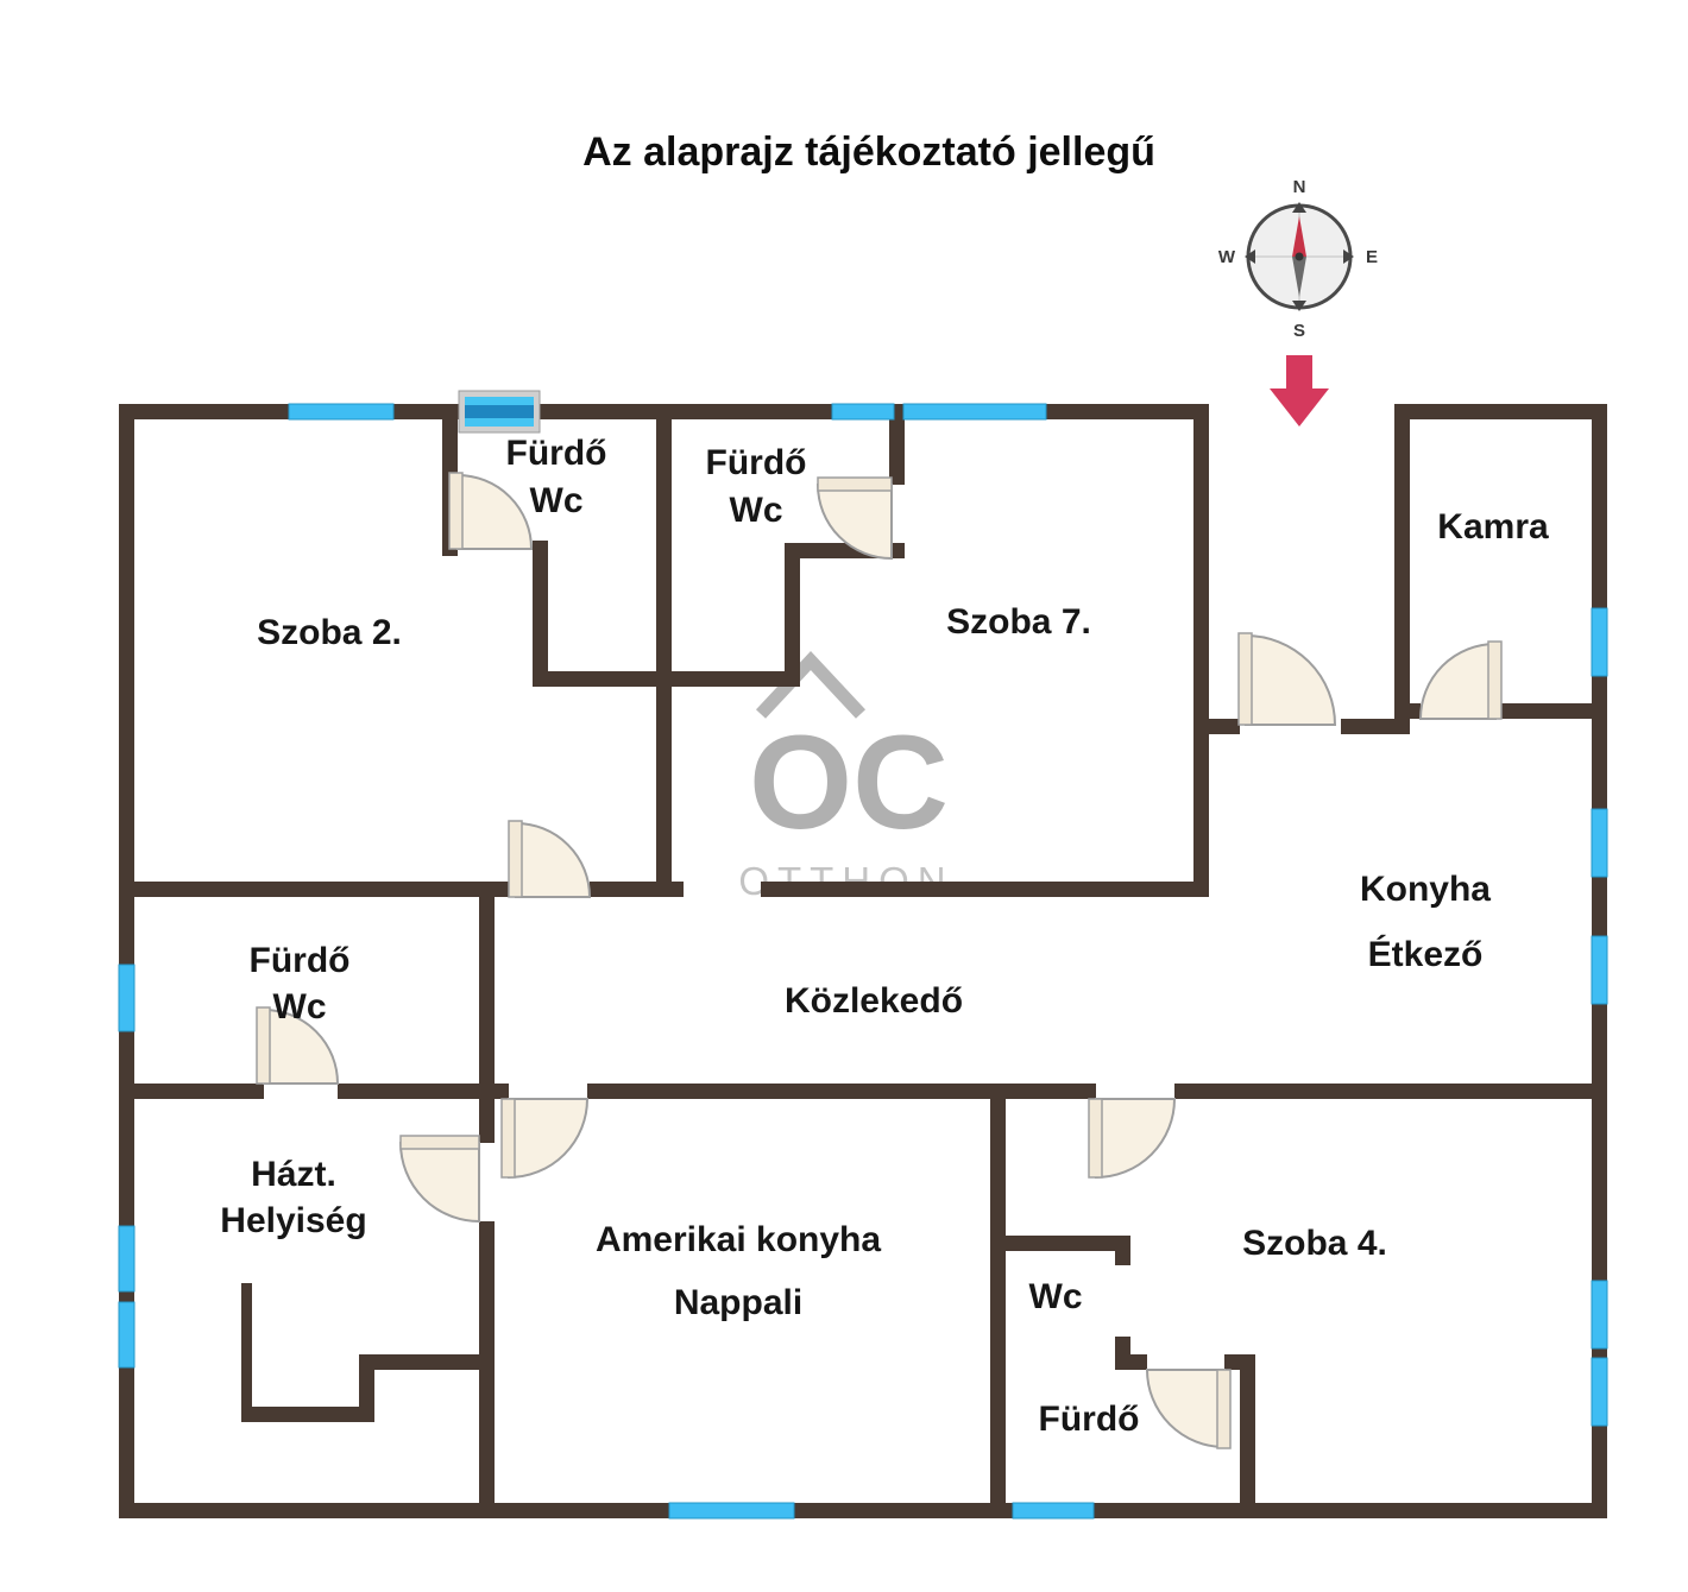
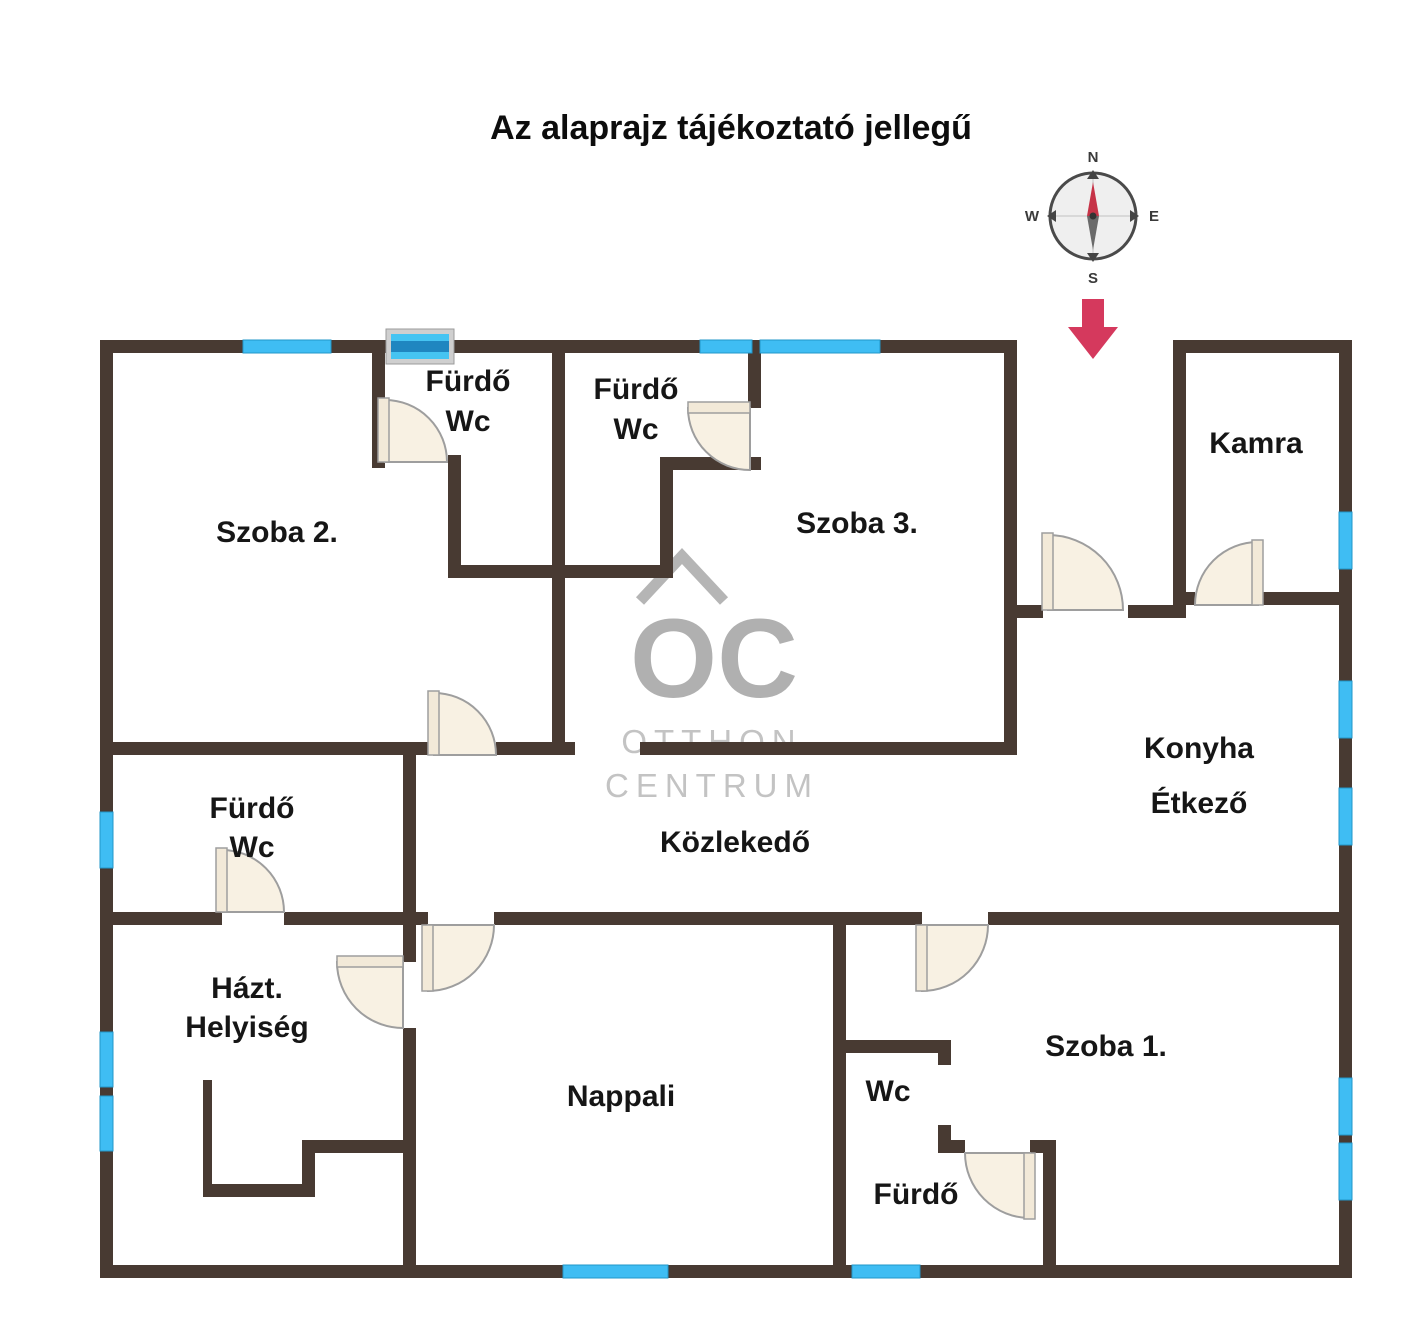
  Az alaprajz tájékoztató jellegű
  OC
  OTTHON
+ CENTRUM
  N
  S
  W
  E
  Szoba 2.
  Fürdő
  Wc
  Fürdő
  Wc
- Szoba 7.
+ Szoba 3.
  Kamra
  Konyha
  Étkező
  Fürdő
  Wc
  Közlekedő
  Házt.
  Helyiség
- Amerikai konyha
  Nappali
  Wc
  Fürdő
- Szoba 4.
+ Szoba 1.
